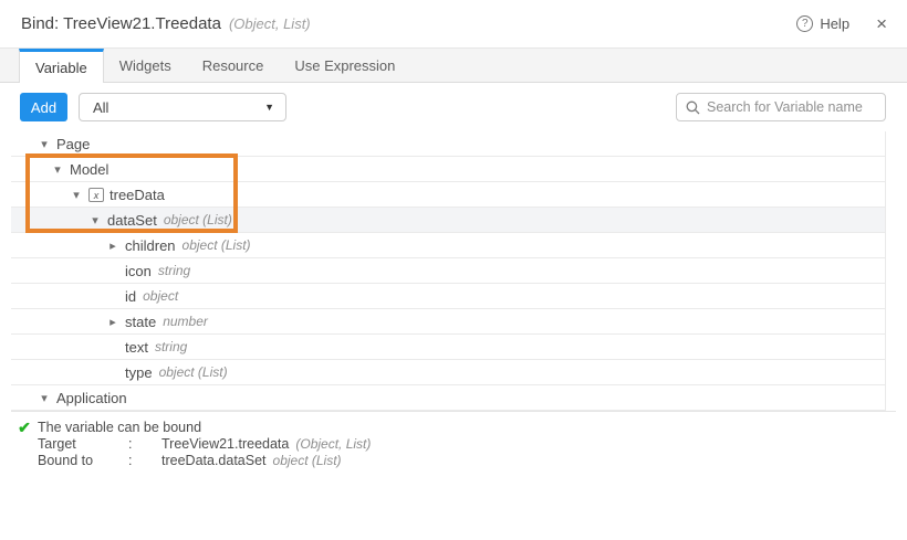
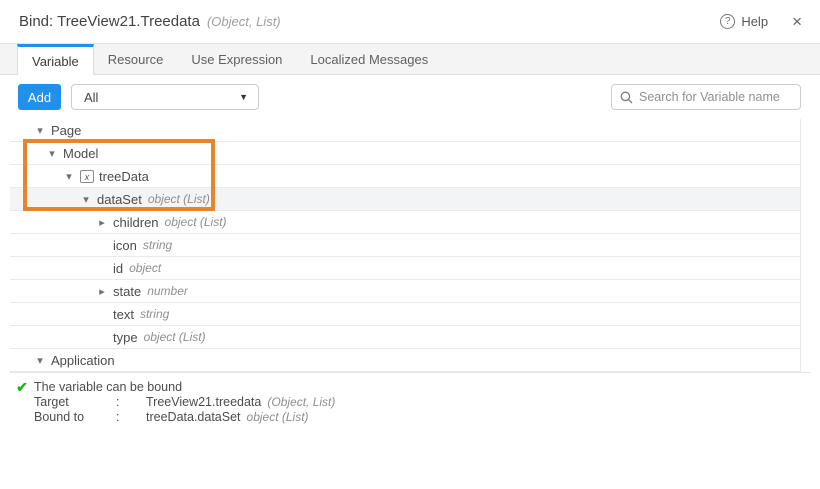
  Bind: TreeView21.Treedata
  (Object, List)
  ?
  Help
  ×
  Variable
- Widgets
  Resource
  Use Expression
+ Localized Messages
  Add
  All
  ▼
  Search for Variable name
  ▾
  Page
  ▾
  Model
  ▾
  x
  treeData
  ▾
  dataSet
  object (List)
  ▸
  children
  object (List)
  icon
  string
  id
  object
  ▸
  state
  number
  text
  string
  type
  object (List)
  ▾
  Application
  ✔
  The variable can be bound
  Target
  :
  TreeView21.treedata
  (Object, List)
  Bound to
  :
  treeData.dataSet
  object (List)
